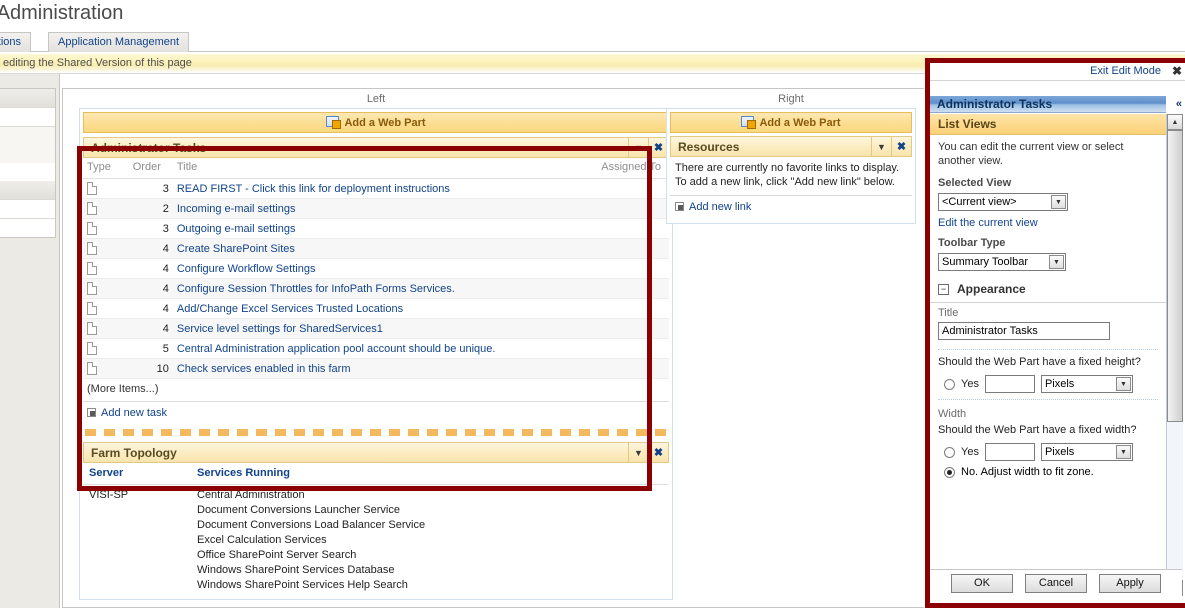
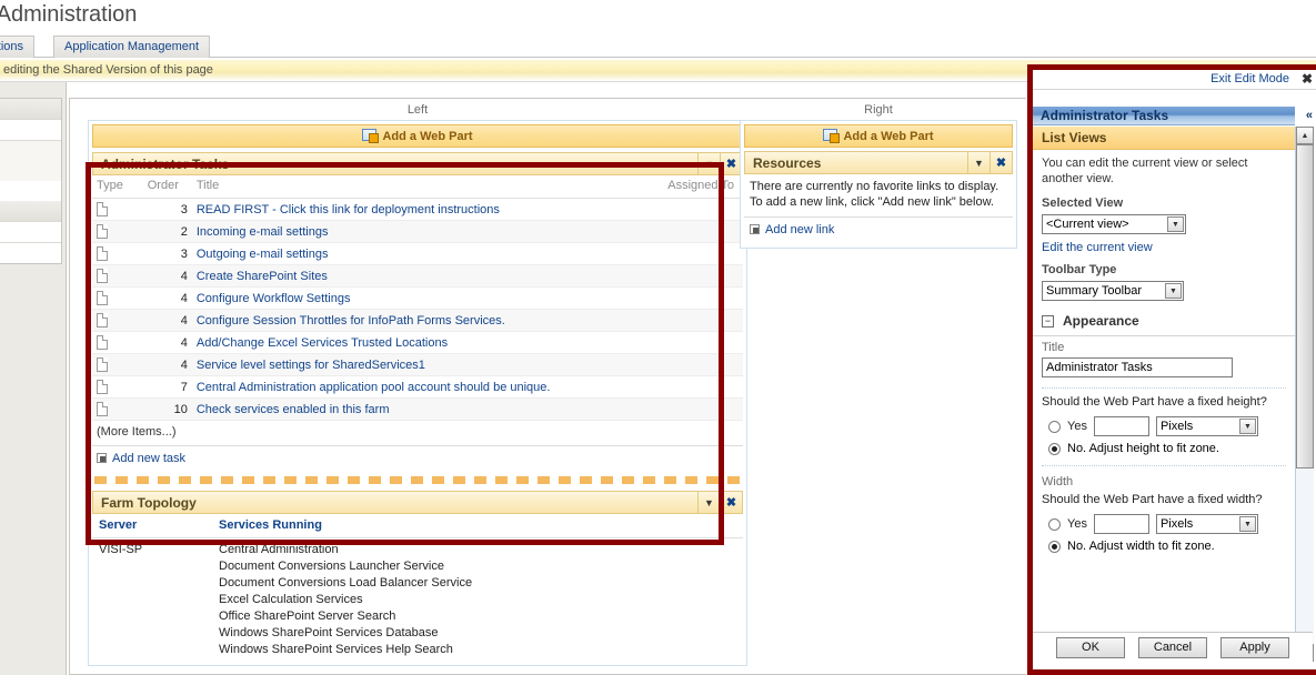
  Administration
  Application Management
  editing the Shared Version of this page
  Left
  Add a Web Part
  Administrator Tasks
  ▼
  ✖
  Type	Order	Title	Assigned To
  	3	READ FIRST - Click this link for deployment instructions
  	2	Incoming e-mail settings
  	3	Outgoing e-mail settings
  	4	Create SharePoint Sites
  	4	Configure Workflow Settings
  	4	Configure Session Throttles for InfoPath Forms Services.
  	4	Add/Change Excel Services Trusted Locations
  	4	Service level settings for SharedServices1
- 	5	Central Administration application pool account should be unique.
+ 	7	Central Administration application pool account should be unique.
  	10	Check services enabled in this farm
  (More Items...)
  Add new task
  Farm Topology
  ▼
  ✖
  Server	Services Running
  VISI-SP	Central AdministrationDocument Conversions Launcher ServiceDocument Conversions Load Balancer ServiceExcel Calculation ServicesOffice SharePoint Server SearchWindows SharePoint Services DatabaseWindows SharePoint Services Help Search
  Right
  Add a Web Part
  Resources
  ▼
  ✖
  There are currently no favorite links to display.
  To add a new link, click "Add new link" below.
  Add new link
  Exit Edit Mode
  ✖
  Administrator Tasks
  «
  List Views
  You can edit the current view or select another view.
  Selected View
  <Current view>
  Edit the current view
  Toolbar Type
  Summary Toolbar
  −
  Appearance
  Title
  Administrator Tasks
  Should the Web Part have a fixed height?
  Yes
  Pixels
+ No. Adjust height to fit zone.
  Width
  Should the Web Part have a fixed width?
  Yes
  Pixels
  No. Adjust width to fit zone.
  OK
  Cancel
  Apply
